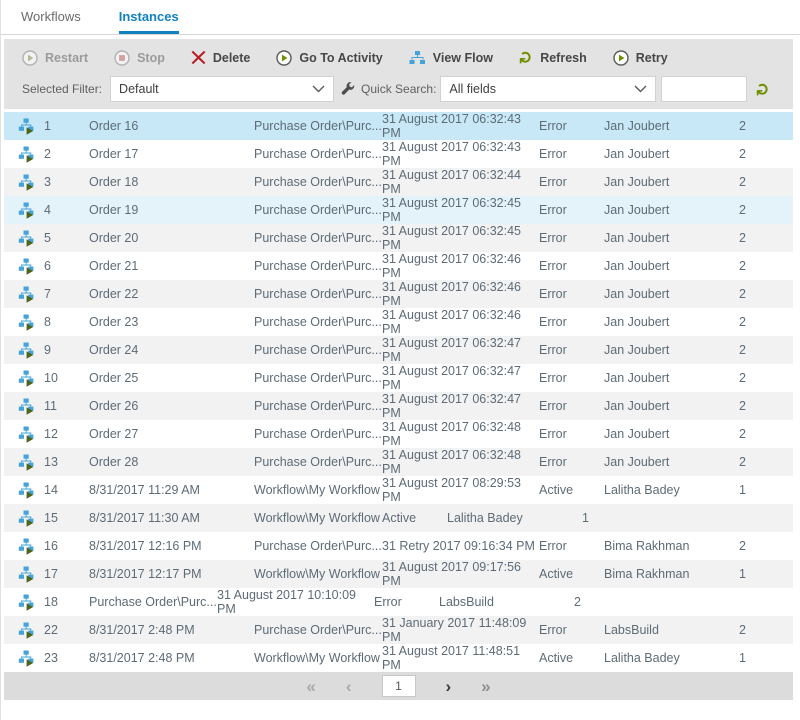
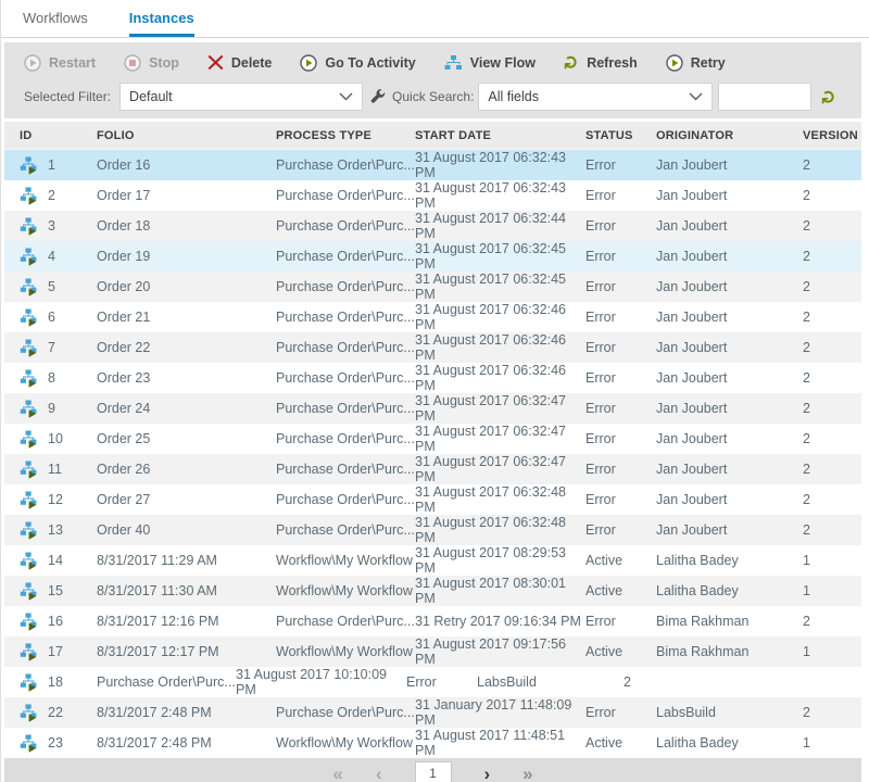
  Workflows
  Instances
  Restart
  Stop
  Delete
  Go To Activity
  View Flow
  Refresh
  Retry
  Selected Filter:
  Default
  Quick Search:
  All fields
+ ID
+ FOLIO
+ PROCESS TYPE
+ START DATE
+ STATUS
+ ORIGINATOR
+ VERSION
  1
  Order 16
  Purchase Order\Purc...
  31 August 2017 06:32:43 PM
  Error
  Jan Joubert
  2
  2
  Order 17
  Purchase Order\Purc...
  31 August 2017 06:32:43 PM
  Error
  Jan Joubert
  2
  3
  Order 18
  Purchase Order\Purc...
  31 August 2017 06:32:44 PM
  Error
  Jan Joubert
  2
  4
  Order 19
  Purchase Order\Purc...
  31 August 2017 06:32:45 PM
  Error
  Jan Joubert
  2
  5
  Order 20
  Purchase Order\Purc...
  31 August 2017 06:32:45 PM
  Error
  Jan Joubert
  2
  6
  Order 21
  Purchase Order\Purc...
  31 August 2017 06:32:46 PM
  Error
  Jan Joubert
  2
  7
  Order 22
  Purchase Order\Purc...
  31 August 2017 06:32:46 PM
  Error
  Jan Joubert
  2
  8
  Order 23
  Purchase Order\Purc...
  31 August 2017 06:32:46 PM
  Error
  Jan Joubert
  2
  9
  Order 24
  Purchase Order\Purc...
  31 August 2017 06:32:47 PM
  Error
  Jan Joubert
  2
  10
  Order 25
  Purchase Order\Purc...
  31 August 2017 06:32:47 PM
  Error
  Jan Joubert
  2
  11
  Order 26
  Purchase Order\Purc...
  31 August 2017 06:32:47 PM
  Error
  Jan Joubert
  2
  12
  Order 27
  Purchase Order\Purc...
  31 August 2017 06:32:48 PM
  Error
  Jan Joubert
  2
  13
- Order 28
+ Order 40
  Purchase Order\Purc...
  31 August 2017 06:32:48 PM
  Error
  Jan Joubert
  2
  14
  8/31/2017 11:29 AM
  Workflow\My Workflow
  31 August 2017 08:29:53 PM
  Active
  Lalitha Badey
  1
  15
  8/31/2017 11:30 AM
  Workflow\My Workflow
+ 31 August 2017 08:30:01 PM
  Active
  Lalitha Badey
  1
  16
  8/31/2017 12:16 PM
  Purchase Order\Purc...
  31 Retry 2017 09:16:34 PM
  Error
  Bima Rakhman
  2
  17
  8/31/2017 12:17 PM
  Workflow\My Workflow
  31 August 2017 09:17:56 PM
  Active
  Bima Rakhman
  1
  18
  Purchase Order\Purc...
  31 August 2017 10:10:09 PM
  Error
  LabsBuild
  2
  22
  8/31/2017 2:48 PM
  Purchase Order\Purc...
  31 January 2017 11:48:09 PM
  Error
  LabsBuild
  2
  23
  8/31/2017 2:48 PM
  Workflow\My Workflow
  31 August 2017 11:48:51 PM
  Active
  Lalitha Badey
  1
  «
  ‹
  1
  ›
  »
